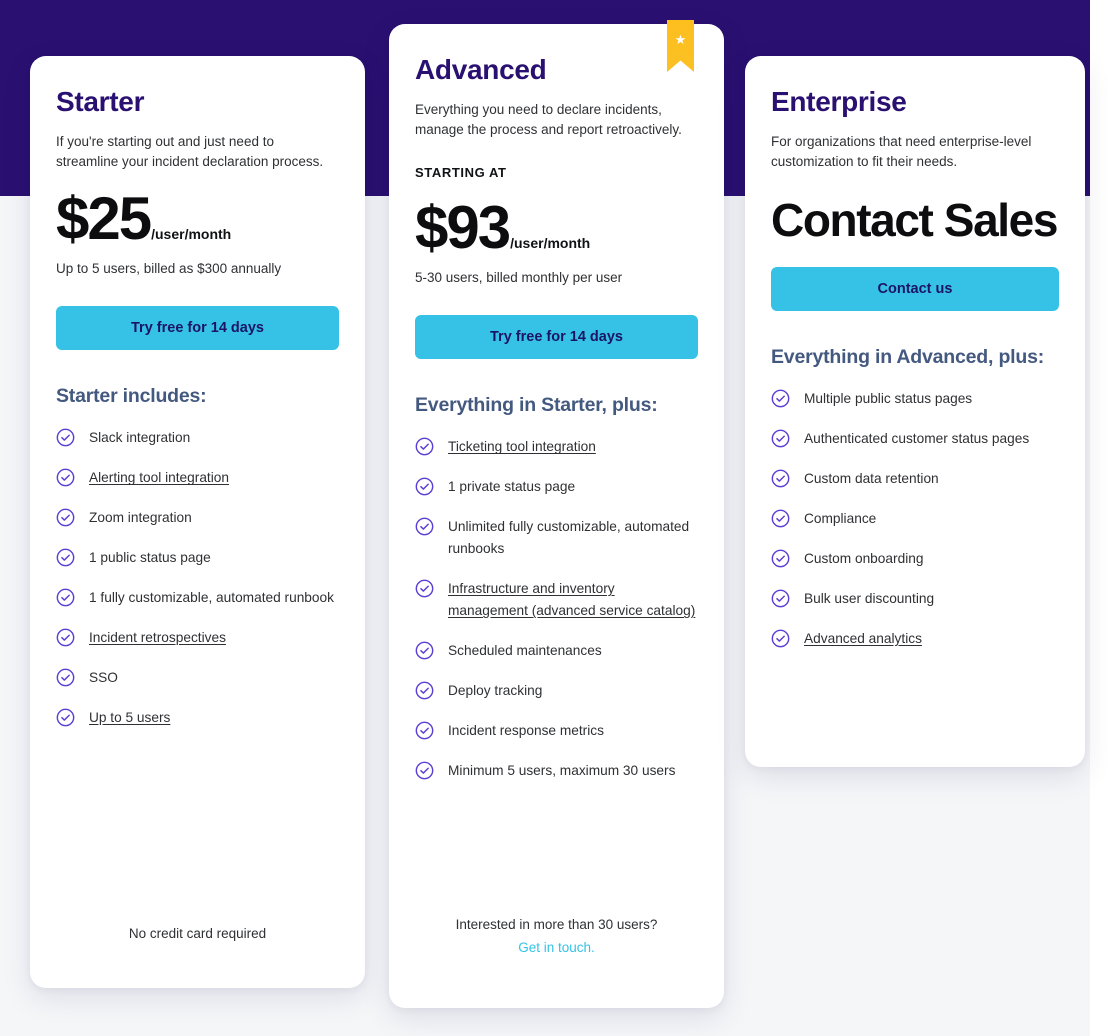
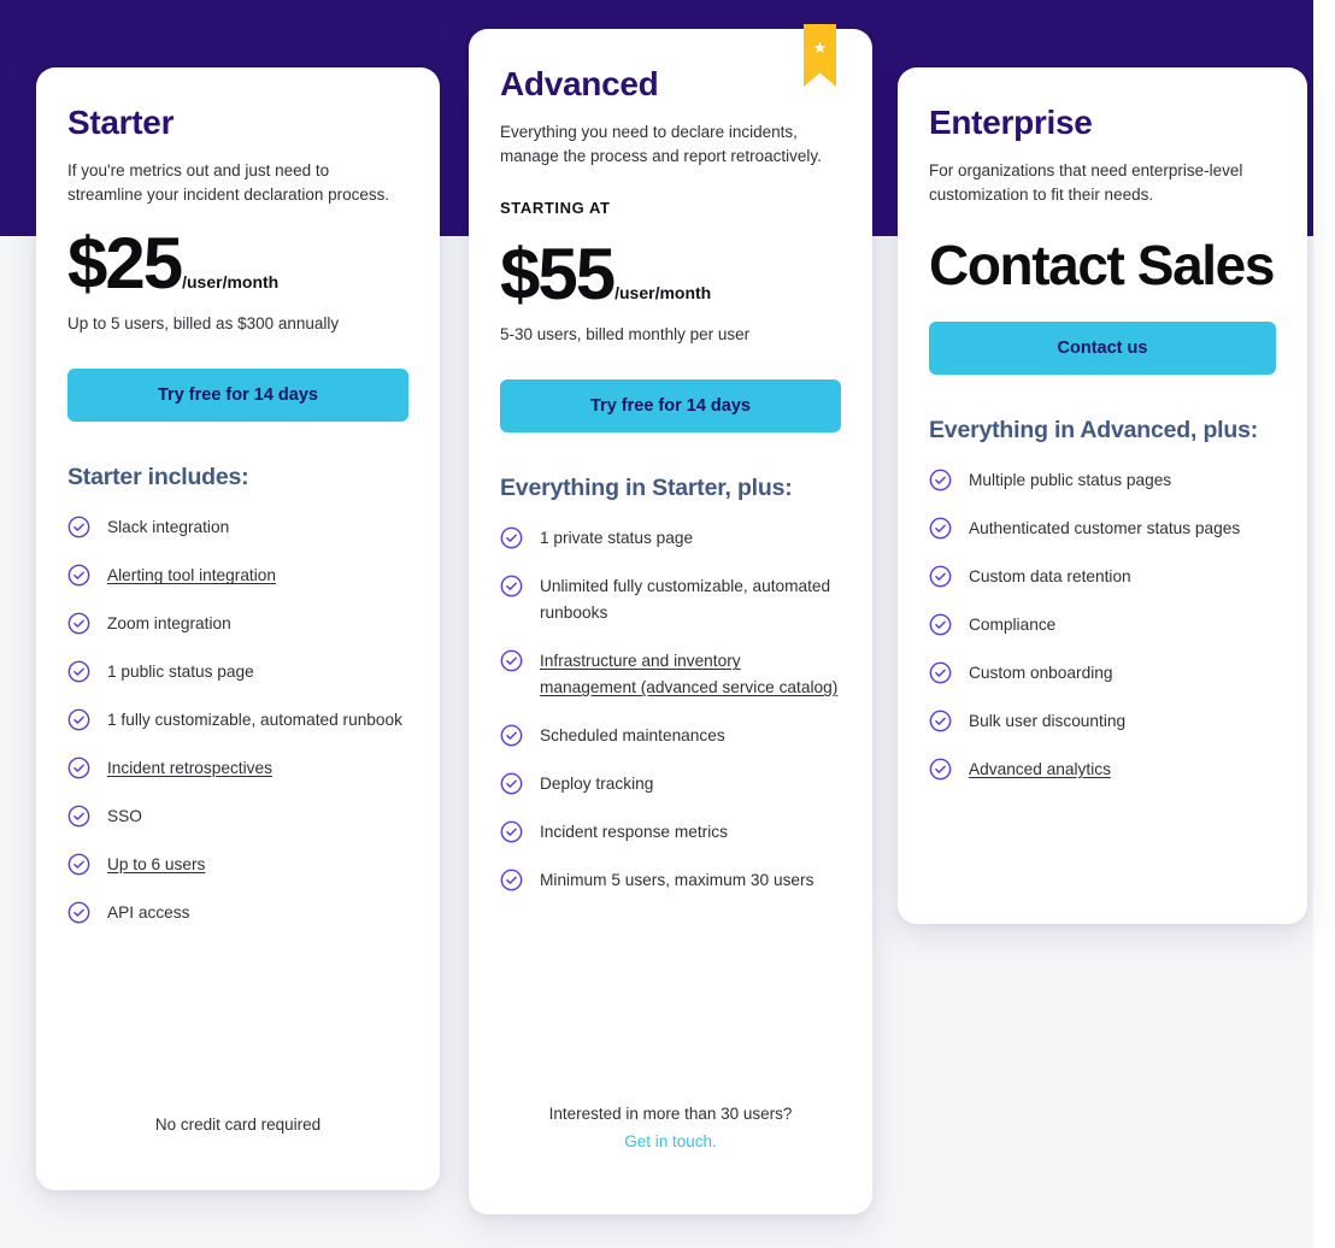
  Starter
- If you're starting out and just need to streamline your incident declaration process.
+ If you're metrics out and just need to streamline your incident declaration process.
  $25
  /user/month
  Up to 5 users, billed as $300 annually
  Try free for 14 days
  Starter includes:
  Slack integration
  Alerting tool integration
  Zoom integration
  1 public status page
  1 fully customizable, automated runbook
  Incident retrospectives
  SSO
- Up to 5 users
+ Up to 6 users
+ API access
  No credit card required
  ★
  Advanced
  Everything you need to declare incidents, manage the process and report retroactively.
  STARTING AT
- $93
+ $55
  /user/month
  5-30 users, billed monthly per user
  Try free for 14 days
  Everything in Starter, plus:
- Ticketing tool integration
  1 private status page
  Unlimited fully customizable, automated runbooks
  Infrastructure and inventory management (advanced service catalog)
  Scheduled maintenances
  Deploy tracking
  Incident response metrics
  Minimum 5 users, maximum 30 users
  Interested in more than 30 users?
  Get in touch.
  Enterprise
  For organizations that need enterprise-level customization to fit their needs.
  Contact Sales
  Contact us
  Everything in Advanced, plus:
  Multiple public status pages
  Authenticated customer status pages
  Custom data retention
  Compliance
  Custom onboarding
  Bulk user discounting
  Advanced analytics
